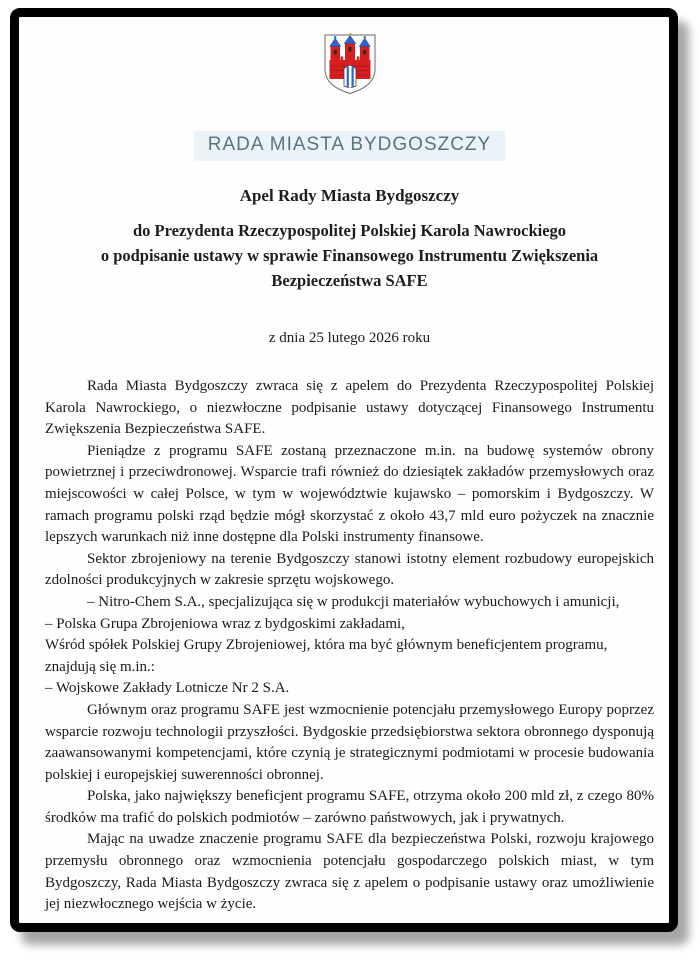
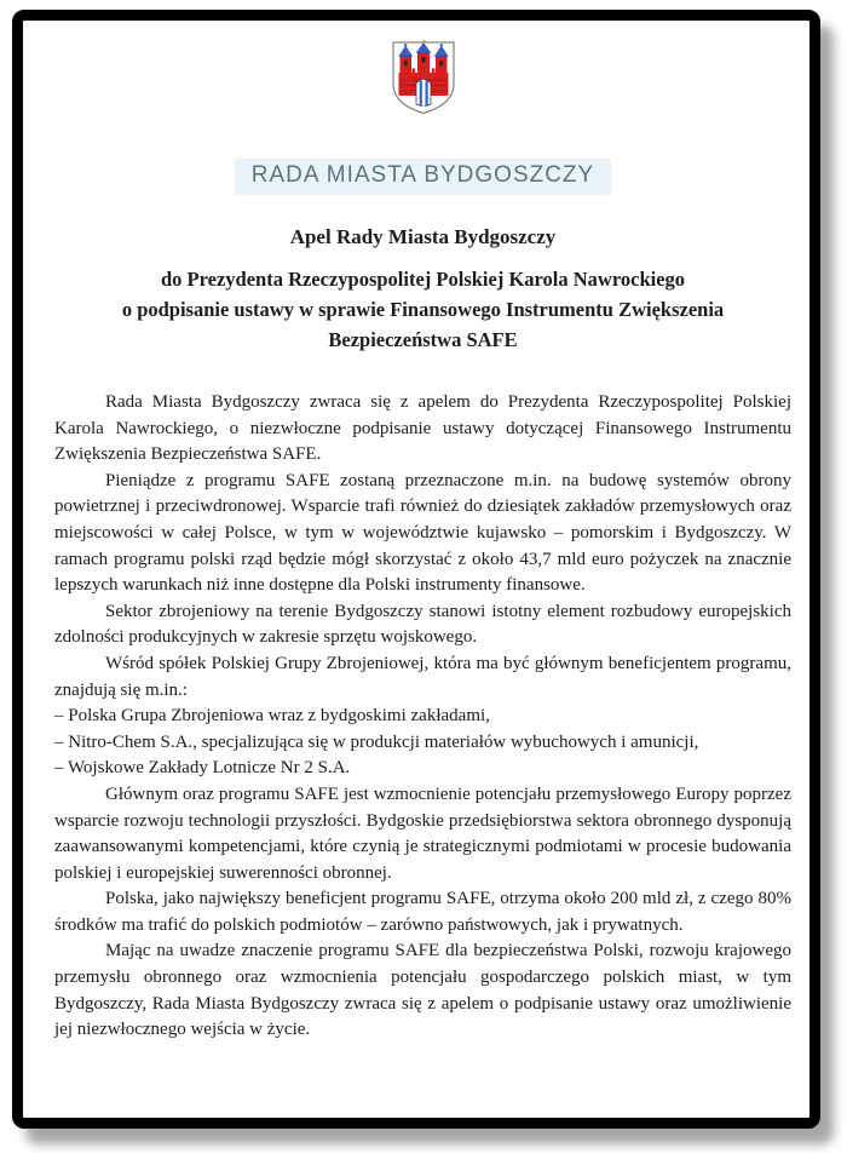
  RADA MIASTA BYDGOSZCZY
  Apel Rady Miasta Bydgoszczy
  do Prezydenta Rzeczypospolitej Polskiej Karola Nawrockiego
  o podpisanie ustawy w sprawie Finansowego Instrumentu Zwiększenia
  Bezpieczeństwa SAFE
- z dnia 25 lutego 2026 roku
  Rada Miasta Bydgoszczy zwraca się z apelem do Prezydenta Rzeczypospolitej Polskiej Karola Nawrockiego, o niezwłoczne podpisanie ustawy dotyczącej Finansowego Instrumentu Zwiększenia Bezpieczeństwa SAFE.
  Pieniądze z programu SAFE zostaną przeznaczone m.in. na budowę systemów obrony powietrznej i przeciwdronowej. Wsparcie trafi również do dziesiątek zakładów przemysłowych oraz miejscowości w całej Polsce, w tym w województwie kujawsko – pomorskim i Bydgoszczy. W ramach programu polski rząd będzie mógł skorzystać z około 43,7 mld euro pożyczek na znacznie lepszych warunkach niż inne dostępne dla Polski instrumenty finansowe.
  Sektor zbrojeniowy na terenie Bydgoszczy stanowi istotny element rozbudowy europejskich zdolności produkcyjnych w zakresie sprzętu wojskowego.
- – Nitro-Chem S.A., specjalizująca się w produkcji materiałów wybuchowych i amunicji,
+ Wśród spółek Polskiej Grupy Zbrojeniowej, która ma być głównym beneficjentem programu, znajdują się m.in.:
  – Polska Grupa Zbrojeniowa wraz z bydgoskimi zakładami,
- Wśród spółek Polskiej Grupy Zbrojeniowej, która ma być głównym beneficjentem programu, znajdują się m.in.:
+ – Nitro-Chem S.A., specjalizująca się w produkcji materiałów wybuchowych i amunicji,
  – Wojskowe Zakłady Lotnicze Nr 2 S.A.
  Głównym oraz programu SAFE jest wzmocnienie potencjału przemysłowego Europy poprzez wsparcie rozwoju technologii przyszłości. Bydgoskie przedsiębiorstwa sektora obronnego dysponują zaawansowanymi kompetencjami, które czynią je strategicznymi podmiotami w procesie budowania polskiej i europejskiej suwerenności obronnej.
  Polska, jako największy beneficjent programu SAFE, otrzyma około 200 mld zł, z czego 80% środków ma trafić do polskich podmiotów – zarówno państwowych, jak i prywatnych.
  Mając na uwadze znaczenie programu SAFE dla bezpieczeństwa Polski, rozwoju krajowego przemysłu obronnego oraz wzmocnienia potencjału gospodarczego polskich miast, w tym Bydgoszczy, Rada Miasta Bydgoszczy zwraca się z apelem o podpisanie ustawy oraz umożliwienie jej niezwłocznego wejścia w życie.
